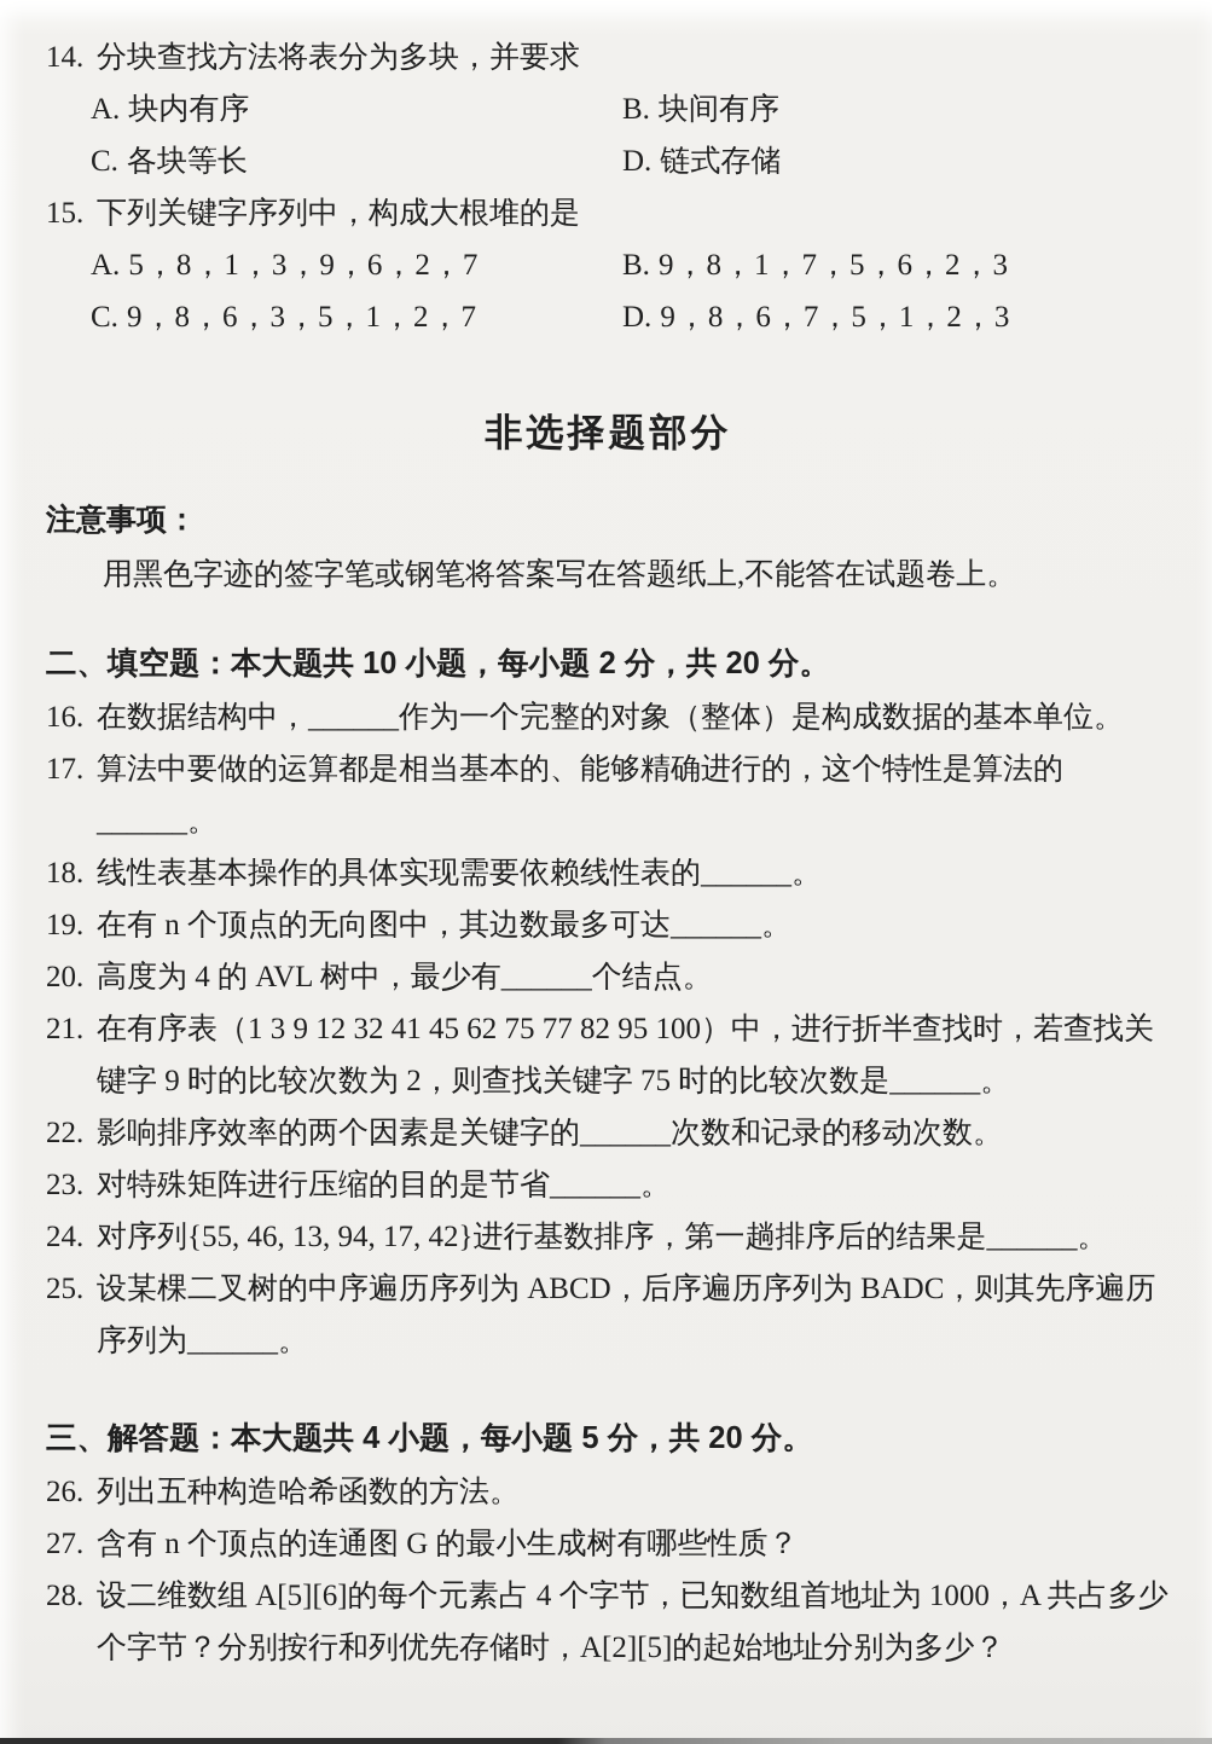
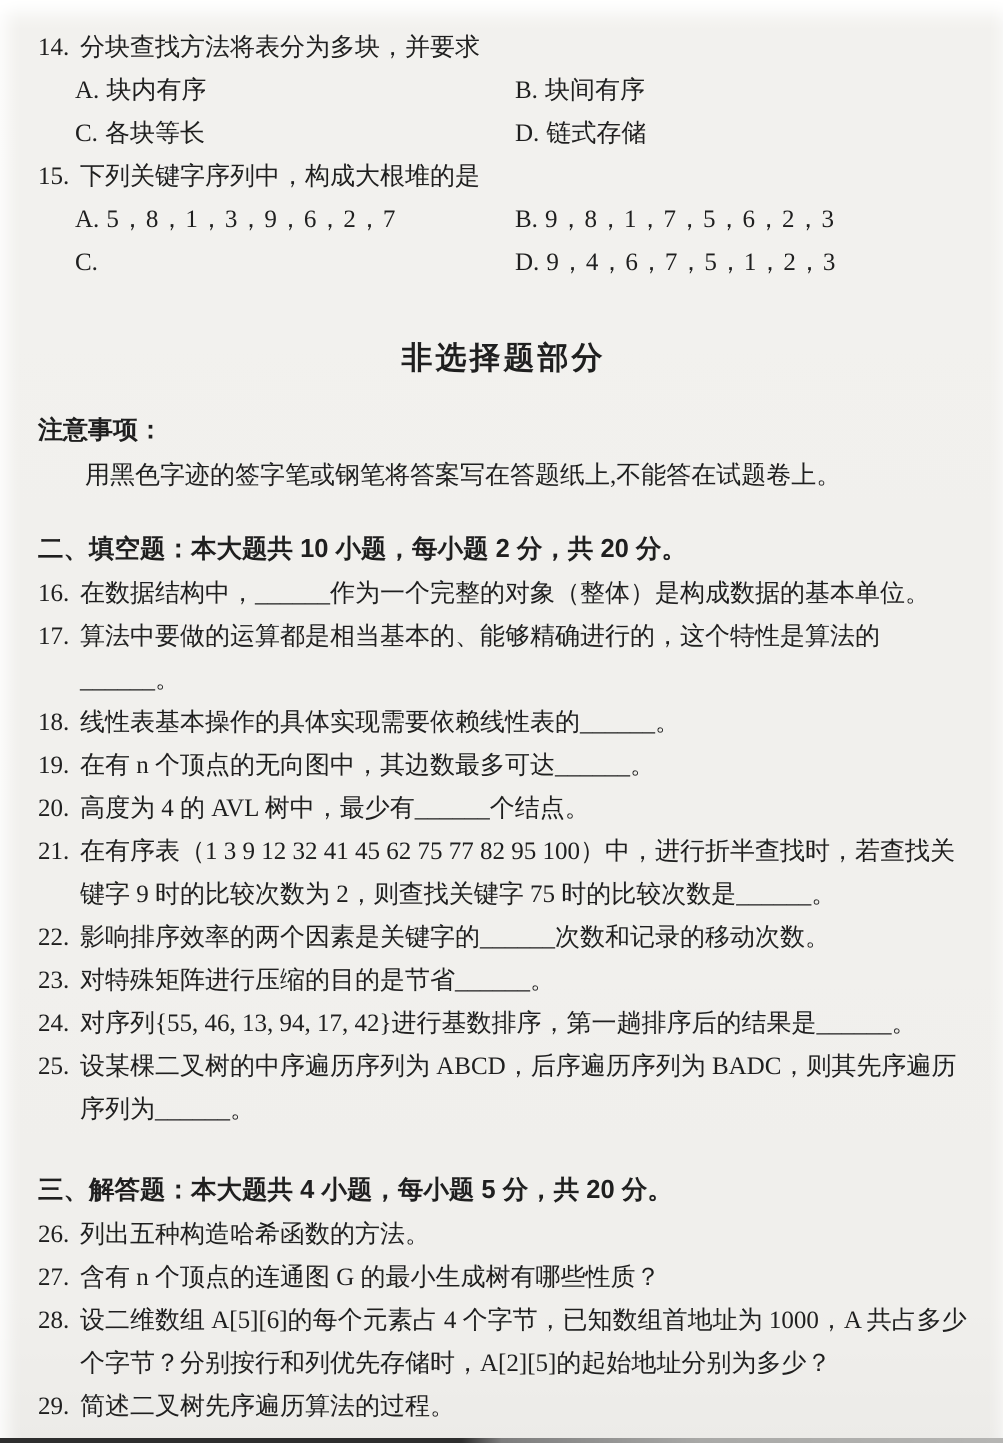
  14.
  分块查找方法将表分为多块，并要求
  A.
  块内有序
  B.
  块间有序
  C.
  各块等长
  D.
  链式存储
  15.
  下列关键字序列中，构成大根堆的是
  A.
  5，8，1，3，9，6，2，7
  B.
  9，8，1，7，5，6，2，3
  C.
- 9，8，6，3，5，1，2，7
  D.
- 9，8，6，7，5，1，2，3
+ 9，4，6，7，5，1，2，3
  非选择题部分
  注意事项：
  用黑色字迹的签字笔或钢笔将答案写在答题纸上,不能答在试题卷上。
  二、填空题：本大题共 10 小题，每小题 2 分，共 20 分。
  16.
  在数据结构中，______作为一个完整的对象（整体）是构成数据的基本单位。
  17.
  算法中要做的运算都是相当基本的、能够精确进行的，这个特性是算法的 ______。
  18.
  线性表基本操作的具体实现需要依赖线性表的______。
  19.
  在有 n 个顶点的无向图中，其边数最多可达______。
  20.
  高度为 4 的 AVL 树中，最少有______个结点。
  21.
  在有序表（1 3 9 12 32 41 45 62 75 77 82 95 100）中，进行折半查找时，若查找关键字 9 时的比较次数为 2，则查找关键字 75 时的比较次数是______。
  22.
  影响排序效率的两个因素是关键字的______次数和记录的移动次数。
  23.
  对特殊矩阵进行压缩的目的是节省______。
  24.
  对序列{55, 46, 13, 94, 17, 42}进行基数排序，第一趟排序后的结果是______。
  25.
  设某棵二叉树的中序遍历序列为 ABCD，后序遍历序列为 BADC，则其先序遍历序列为______。
  三、解答题：本大题共 4 小题，每小题 5 分，共 20 分。
  26.
  列出五种构造哈希函数的方法。
  27.
  含有 n 个顶点的连通图 G 的最小生成树有哪些性质？
  28.
  设二维数组 A[5][6]的每个元素占 4 个字节，已知数组首地址为 1000，A 共占多少个字节？分别按行和列优先存储时，A[2][5]的起始地址分别为多少？
+ 29.
+ 简述二叉树先序遍历算法的过程。
